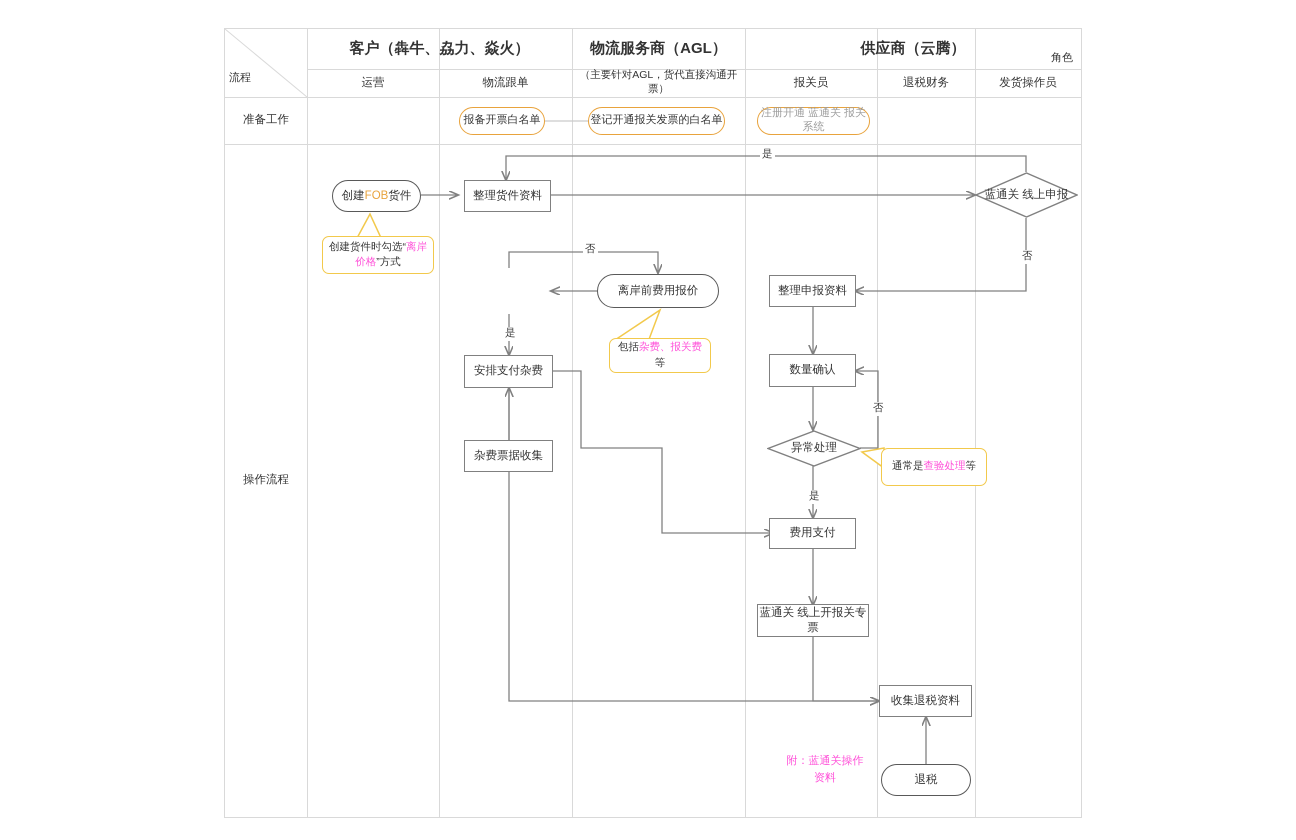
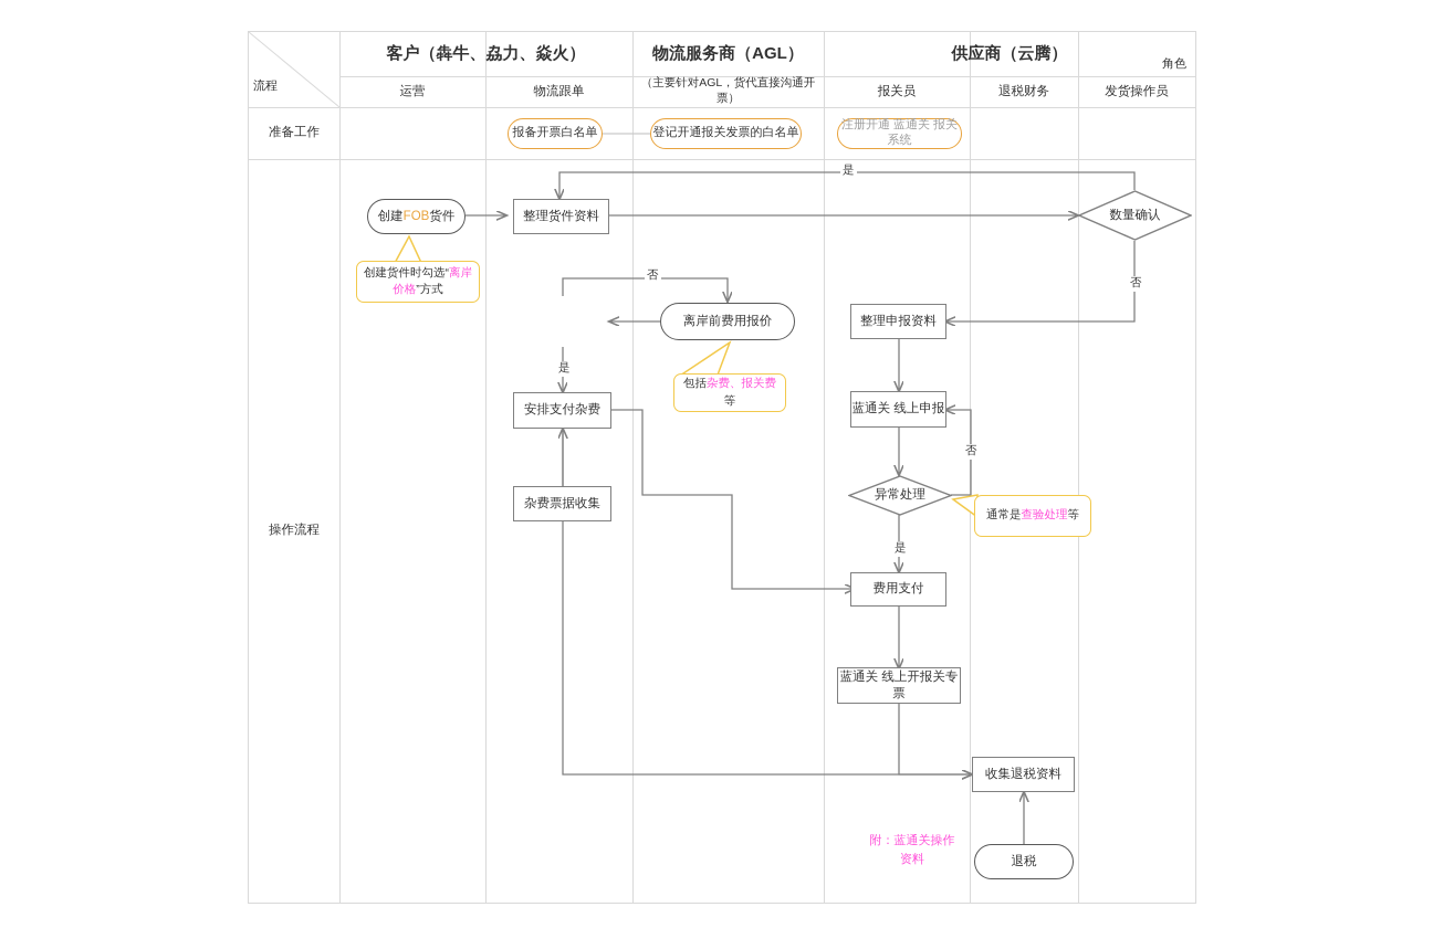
  角色
  流程
  客户（犇牛、劦力、焱火）
  物流服务商（AGL）
  供应商（云腾）
  运营
  物流跟单
  （主要针对AGL，货代直接沟通开票）
  报关员
  退税财务
  发货操作员
  准备工作
  操作流程
  报备开票白名单
  登记开通报关发票的白名单
  注册开通 蓝通关 报关系统
  创建FOB货件
  整理货件资料
- 蓝通关 线上申报
+ 数量确认
  离岸前费用报价
  安排支付杂费
  杂费票据收集
  整理申报资料
- 数量确认
+ 蓝通关 线上申报
  异常处理
  费用支付
  蓝通关 线上开报关专票
  收集退税资料
  退税
  是
  否
  否
  是
  否
  是
  创建货件时勾选“离岸价格”方式
  包括杂费、报关费等
  通常是查验处理等
  附：蓝通关操作
  资料
